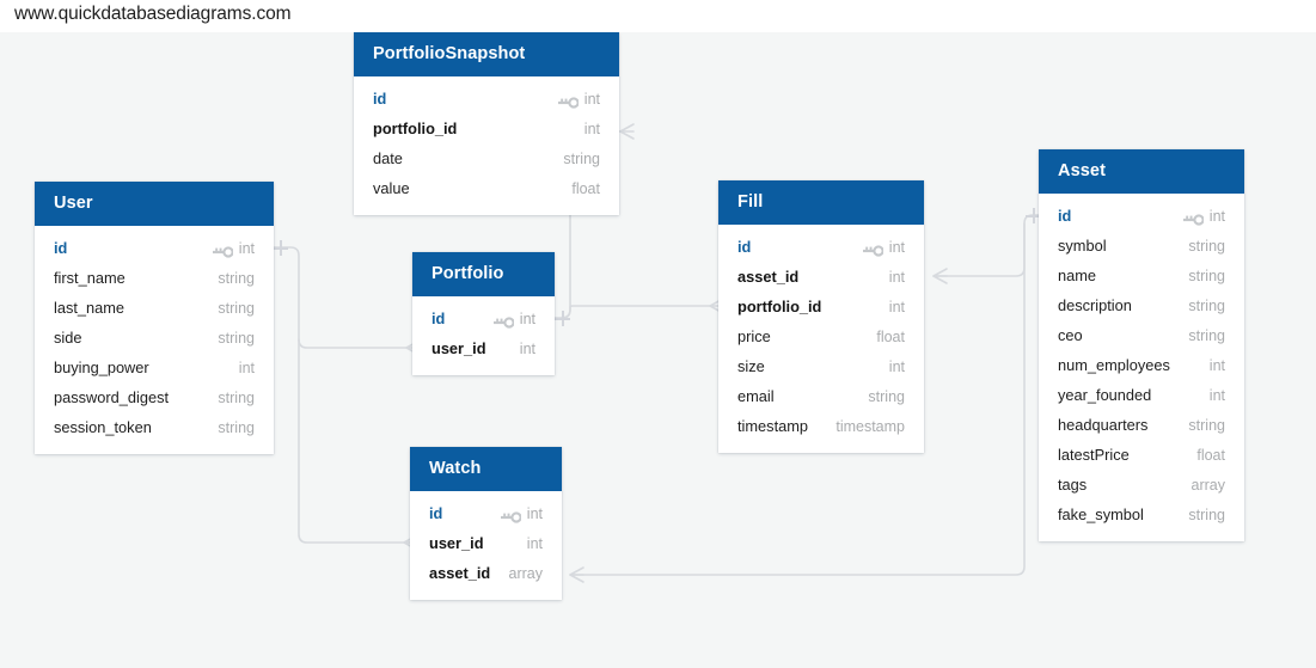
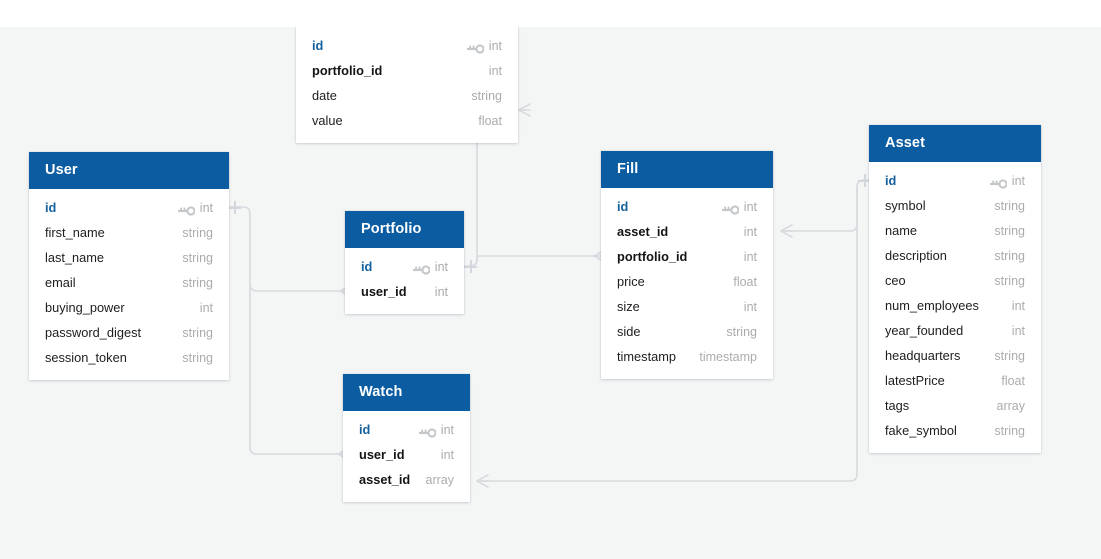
- www.quickdatabasediagrams.com
- PortfolioSnapshot
  id
  int
  portfolio_id
  int
  date
  string
  value
  float
  User
  id
  int
  first_name
  string
  last_name
  string
- side
+ email
  string
  buying_power
  int
  password_digest
  string
  session_token
  string
  Portfolio
  id
  int
  user_id
  int
  Fill
  id
  int
  asset_id
  int
  portfolio_id
  int
  price
  float
  size
  int
- email
+ side
  string
  timestamp
  timestamp
  Asset
  id
  int
  symbol
  string
  name
  string
  description
  string
  ceo
  string
  num_employees
  int
  year_founded
  int
  headquarters
  string
  latestPrice
  float
  tags
  array
  fake_symbol
  string
  Watch
  id
  int
  user_id
  int
  asset_id
  array
